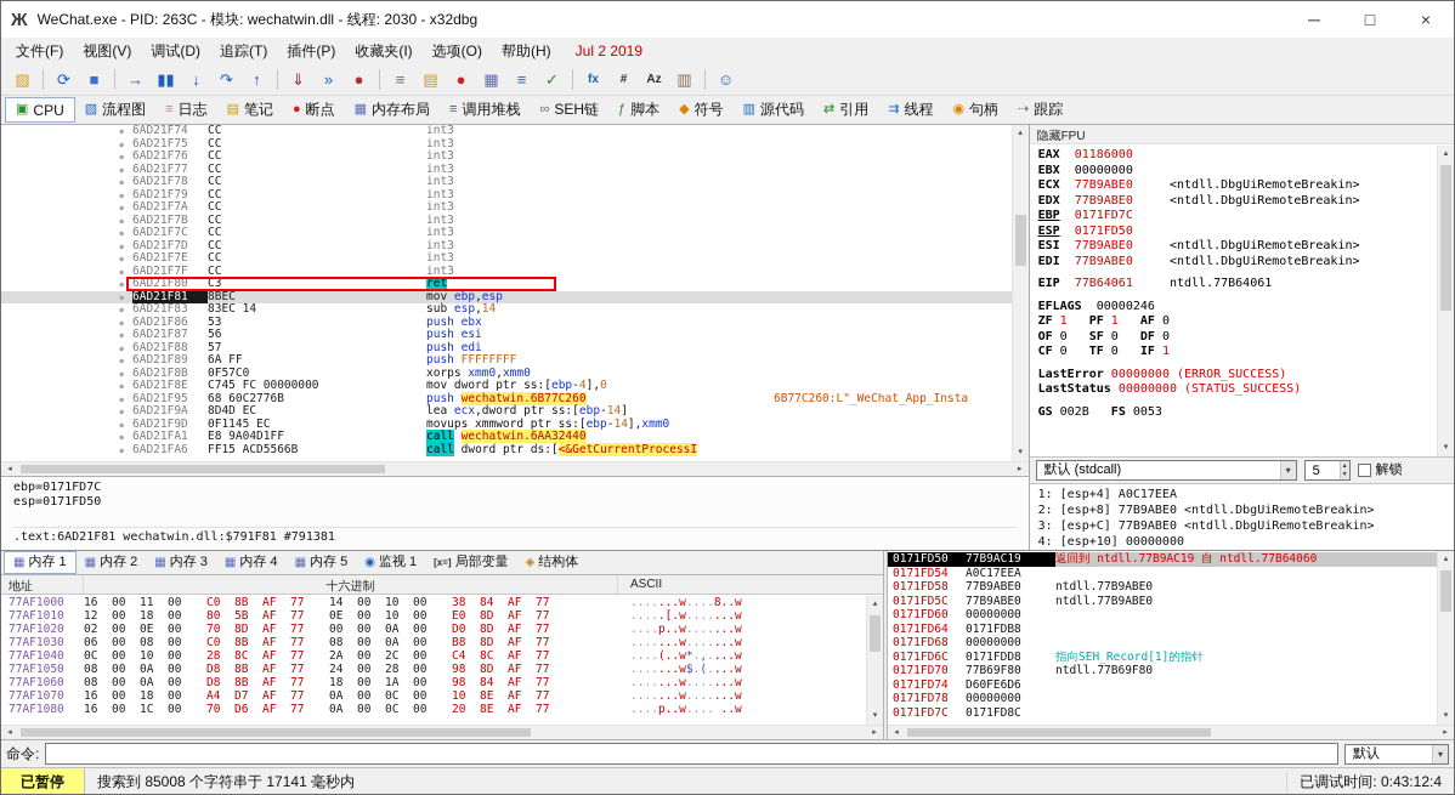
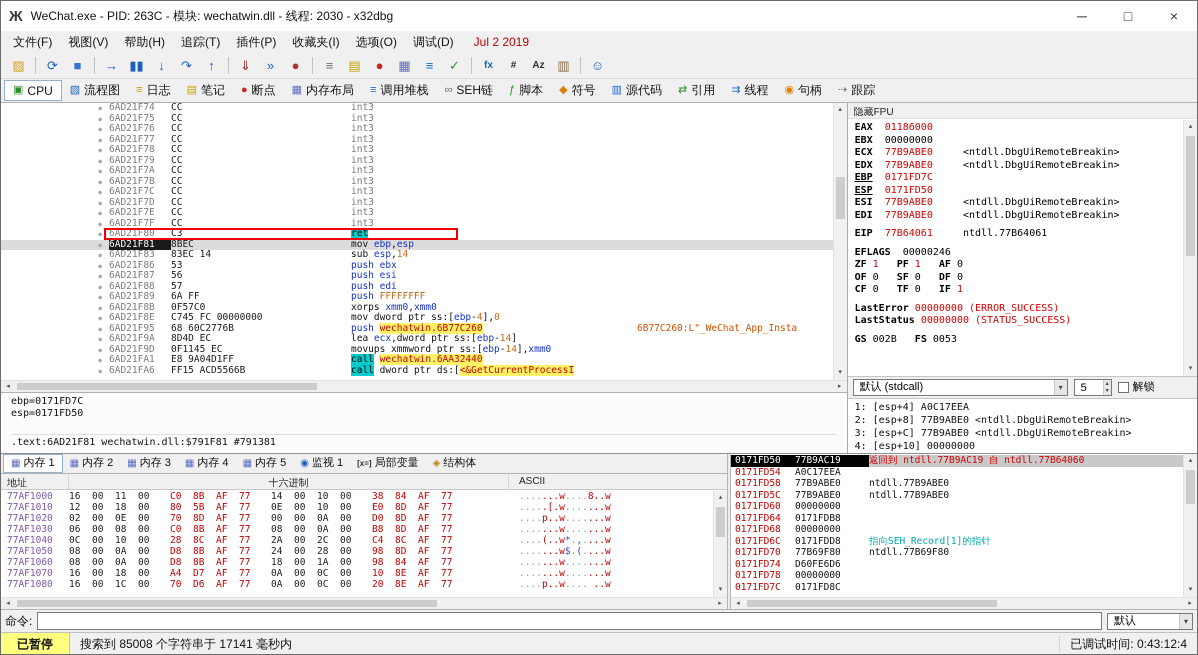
  Ж
  WeChat.exe - PID: 263C - 模块: wechatwin.dll - 线程: 2030 - x32dbg
  ─
  □
  ×
  文件(F)
  视图(V)
- 调试(D)
+ 帮助(H)
  追踪(T)
  插件(P)
  收藏夹(I)
  选项(O)
- 帮助(H)
+ 调试(D)
  Jul 2 2019
  ▨
  ⟳
  ■
  →
  ▮▮
  ↓
  ↷
  ↑
  ⇓
  »
  ●
  ≡
  ▤
  ●
  ▦
  ≡
  ✓
  fx
  #
  Az
  ▥
  ☺
  ▣
  CPU
  ▧
  流程图
  ≡
  日志
  ▤
  笔记
  ●
  断点
  ▦
  内存布局
  ≡
  调用堆栈
  ∞
  SEH链
  ƒ
  脚本
  ◆
  符号
  ▥
  源代码
  ⇄
  引用
  ⇉
  线程
  ◉
  句柄
  ⇢
  跟踪
  6AD21F74
  CC
  int3
  6AD21F75
  CC
  int3
  6AD21F76
  CC
  int3
  6AD21F77
  CC
  int3
  6AD21F78
  CC
  int3
  6AD21F79
  CC
  int3
  6AD21F7A
  CC
  int3
  6AD21F7B
  CC
  int3
  6AD21F7C
  CC
  int3
  6AD21F7D
  CC
  int3
  6AD21F7E
  CC
  int3
  6AD21F7F
  CC
  int3
  6AD21F80
  C3
  ret
  6AD21F81
  8BEC
  mov ebp,esp
  6AD21F83
  83EC 14
  sub esp,14
  6AD21F86
  53
  push ebx
  6AD21F87
  56
  push esi
  6AD21F88
  57
  push edi
  6AD21F89
  6A FF
  push FFFFFFFF
  6AD21F8B
  0F57C0
  xorps xmm0,xmm0
  6AD21F8E
  C745 FC 00000000
  mov dword ptr ss:[ebp-4],0
  6AD21F95
  68 60C2776B
  push wechatwin.6B77C260
  6B77C260:L"_WeChat_App_Insta
  6AD21F9A
  8D4D EC
  lea ecx,dword ptr ss:[ebp-14]
  6AD21F9D
  0F1145 EC
  movups xmmword ptr ss:[ebp-14],xmm0
  6AD21FA1
  E8 9A04D1FF
  call wechatwin.6AA32440
  6AD21FA6
  FF15 ACD5566B
  call dword ptr ds:[<&GetCurrentProcessI
  ebp=0171FD7C
  esp=0171FD50
  .text:6AD21F81 wechatwin.dll:$791F81 #791381
  隐藏FPU
  EAX 01186000
  EBX 00000000
  ECX 77B9ABE0 <ntdll.DbgUiRemoteBreakin>
  EDX 77B9ABE0 <ntdll.DbgUiRemoteBreakin>
  EBP 0171FD7C
  ESP 0171FD50
  ESI 77B9ABE0 <ntdll.DbgUiRemoteBreakin>
  EDI 77B9ABE0 <ntdll.DbgUiRemoteBreakin>
  EIP 77B64061 ntdll.77B64061
  EFLAGS 00000246
  ZF 1 PF 1 AF 0
  OF 0 SF 0 DF 0
  CF 0 TF 0 IF 1
  LastError 00000000 (ERROR_SUCCESS)
  LastStatus 00000000 (STATUS_SUCCESS)
  GS 002B FS 0053
  默认 (stdcall)
  ▾
  5
  解锁
  1: [esp+4] A0C17EEA
  2: [esp+8] 77B9ABE0 <ntdll.DbgUiRemoteBreakin>
  3: [esp+C] 77B9ABE0 <ntdll.DbgUiRemoteBreakin>
  4: [esp+10] 00000000
  ▦
  内存 1
  ▦
  内存 2
  ▦
  内存 3
  ▦
  内存 4
  ▦
  内存 5
  ◉
  监视 1
  [x=]
  局部变量
  ◈
  结构体
  地址
  十六进制
  ASCII
  77AF1000
  16 00 11 00 C0 8B AF 77 14 00 10 00 38 84 AF 77
  .......w....8..w
  77AF1010
  12 00 18 00 80 5B AF 77 0E 00 10 00 E0 8D AF 77
  .....[.w.......w
  77AF1020
  02 00 0E 00 70 8D AF 77 00 00 0A 00 D0 8D AF 77
  ....p..w.......w
  77AF1030
  06 00 08 00 C0 8B AF 77 08 00 0A 00 B8 8D AF 77
  .......w.......w
  77AF1040
  0C 00 10 00 28 8C AF 77 2A 00 2C 00 C4 8C AF 77
  ....(..w*.,....w
  77AF1050
  08 00 0A 00 D8 8B AF 77 24 00 28 00 98 8D AF 77
  .......w$.(....w
  77AF1060
  08 00 0A 00 D8 8B AF 77 18 00 1A 00 98 84 AF 77
  .......w.......w
  77AF1070
  16 00 18 00 A4 D7 AF 77 0A 00 0C 00 10 8E AF 77
  .......w.......w
  77AF1080
  16 00 1C 00 70 D6 AF 77 0A 00 0C 00 20 8E AF 77
  ....p..w.... ..w
  0171FD50
  77B9AC19
  返回到 ntdll.77B9AC19 自 ntdll.77B64060
  0171FD54
  A0C17EEA
  0171FD58
  77B9ABE0
  ntdll.77B9ABE0
  0171FD5C
  77B9ABE0
  ntdll.77B9ABE0
  0171FD60
  00000000
  0171FD64
  0171FDB8
  0171FD68
  00000000
  0171FD6C
  0171FDD8
  指向SEH_Record[1]的指针
  0171FD70
  77B69F80
  ntdll.77B69F80
  0171FD74
  D60FE6D6
  0171FD78
  00000000
  0171FD7C
  0171FD8C
  命令:
  默认
  ▾
  已暂停
  搜索到 85008 个字符串于 17141 毫秒内
  已调试时间: 0:43:12:4
